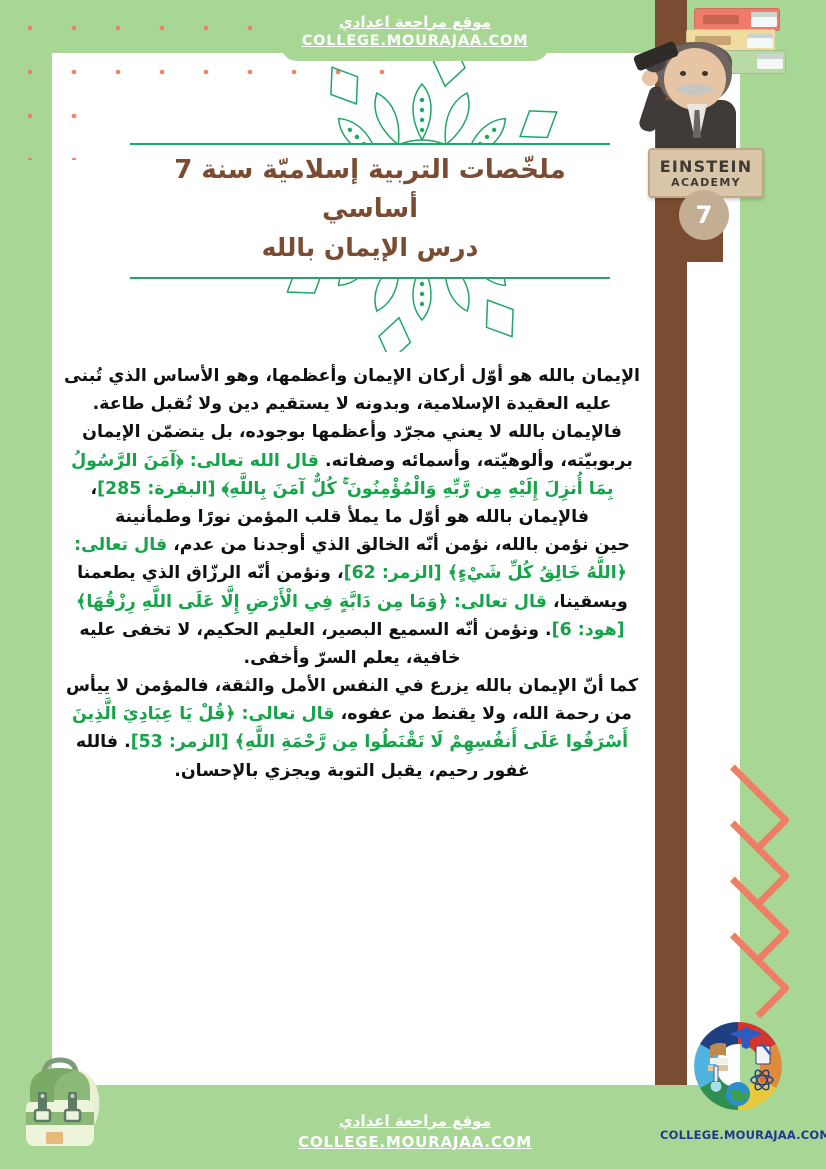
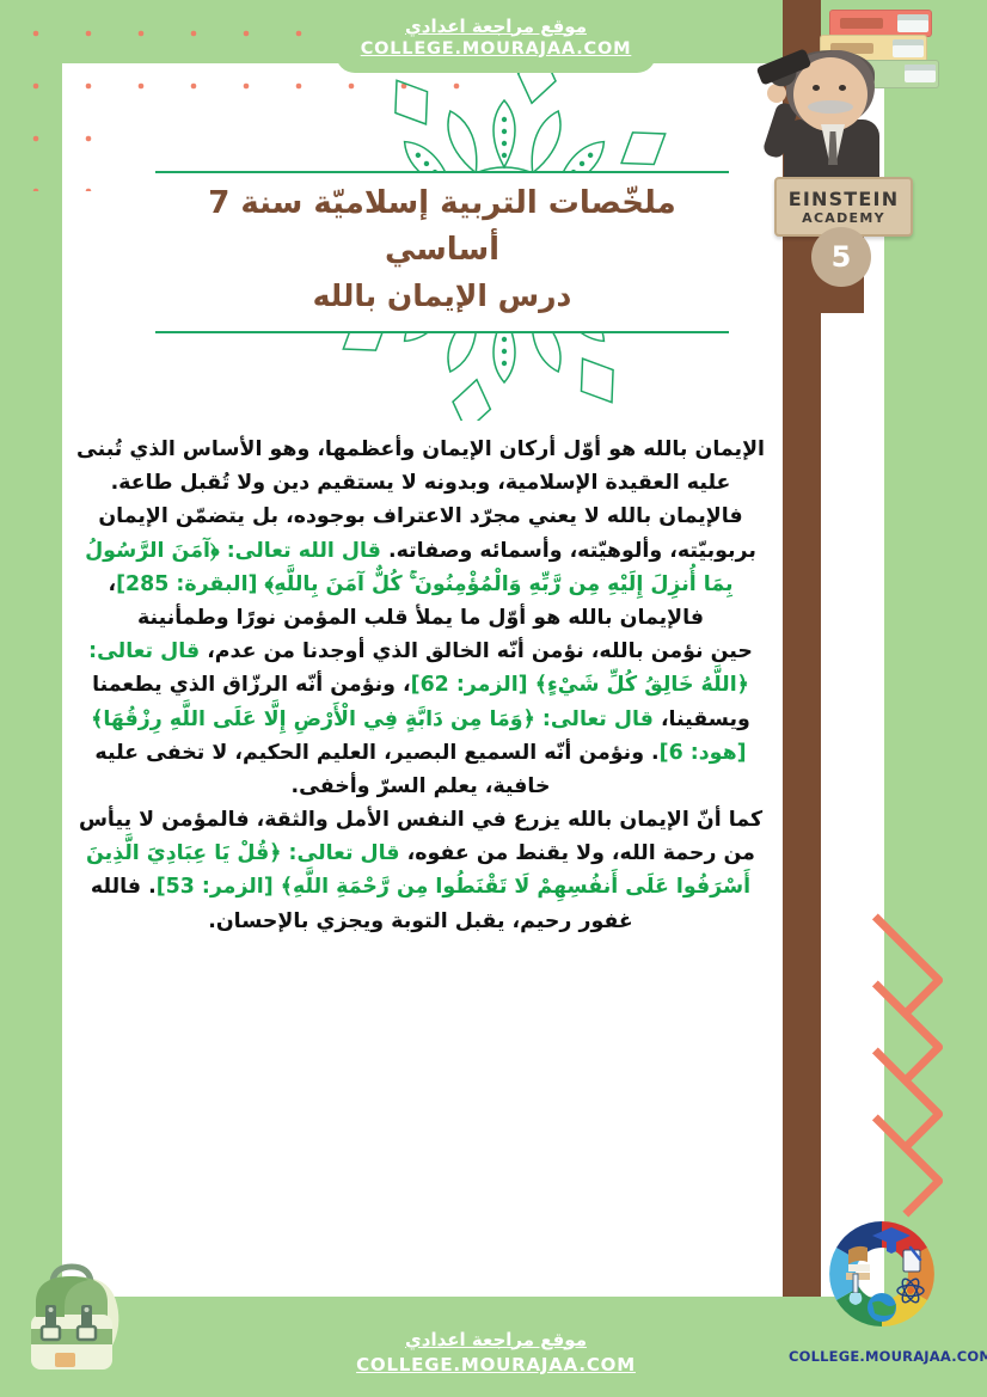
  موقع مراجعة اعدادي
  COLLEGE.MOURAJAA.COM
  EINSTEIN
  ACADEMY
- 7
+ 5
  ملخّصات التربية إسلاميّة سنة 7 أساسي
  درس الإيمان بالله
  الإيمان بالله هو أوّل أركان الإيمان وأعظمها، وهو الأساس الذي تُبنى عليه العقيدة الإسلامية، وبدونه لا يستقيم دين ولا تُقبل طاعة.
- فالإيمان بالله لا يعني مجرّد وأعظمها بوجوده، بل يتضمّن الإيمان بربوبيّته، وألوهيّته، وأسمائه وصفاته. قال الله تعالى: ﴿آمَنَ الرَّسُولُ بِمَا أُنزِلَ إِلَيْهِ مِن رَّبِّهِ وَالْمُؤْمِنُونَ ۚ كُلٌّ آمَنَ بِاللَّهِ﴾ [البقرة: 285]، فالإيمان بالله هو أوّل ما يملأ قلب المؤمن نورًا وطمأنينة
+ فالإيمان بالله لا يعني مجرّد الاعتراف بوجوده، بل يتضمّن الإيمان بربوبيّته، وألوهيّته، وأسمائه وصفاته. قال الله تعالى: ﴿آمَنَ الرَّسُولُ بِمَا أُنزِلَ إِلَيْهِ مِن رَّبِّهِ وَالْمُؤْمِنُونَ ۚ كُلٌّ آمَنَ بِاللَّهِ﴾ [البقرة: 285]، فالإيمان بالله هو أوّل ما يملأ قلب المؤمن نورًا وطمأنينة
  حين نؤمن بالله، نؤمن أنّه الخالق الذي أوجدنا من عدم، قال تعالى: ﴿اللَّهُ خَالِقُ كُلِّ شَيْءٍ﴾ [الزمر: 62]، ونؤمن أنّه الرزّاق الذي يطعمنا ويسقينا، قال تعالى: ﴿وَمَا مِن دَابَّةٍ فِي الْأَرْضِ إِلَّا عَلَى اللَّهِ رِزْقُهَا﴾ [هود: 6]. ونؤمن أنّه السميع البصير، العليم الحكيم، لا تخفى عليه خافية، يعلم السرّ وأخفى.
  كما أنّ الإيمان بالله يزرع في النفس الأمل والثقة، فالمؤمن لا ييأس من رحمة الله، ولا يقنط من عفوه، قال تعالى: ﴿قُلْ يَا عِبَادِيَ الَّذِينَ أَسْرَفُوا عَلَى أَنفُسِهِمْ لَا تَقْنَطُوا مِن رَّحْمَةِ اللَّهِ﴾ [الزمر: 53]. فالله غفور رحيم، يقبل التوبة ويجزي بالإحسان.
  COLLEGE.MOURAJAA.COM
  موقع مراجعة اعدادي
  COLLEGE.MOURAJAA.COM
